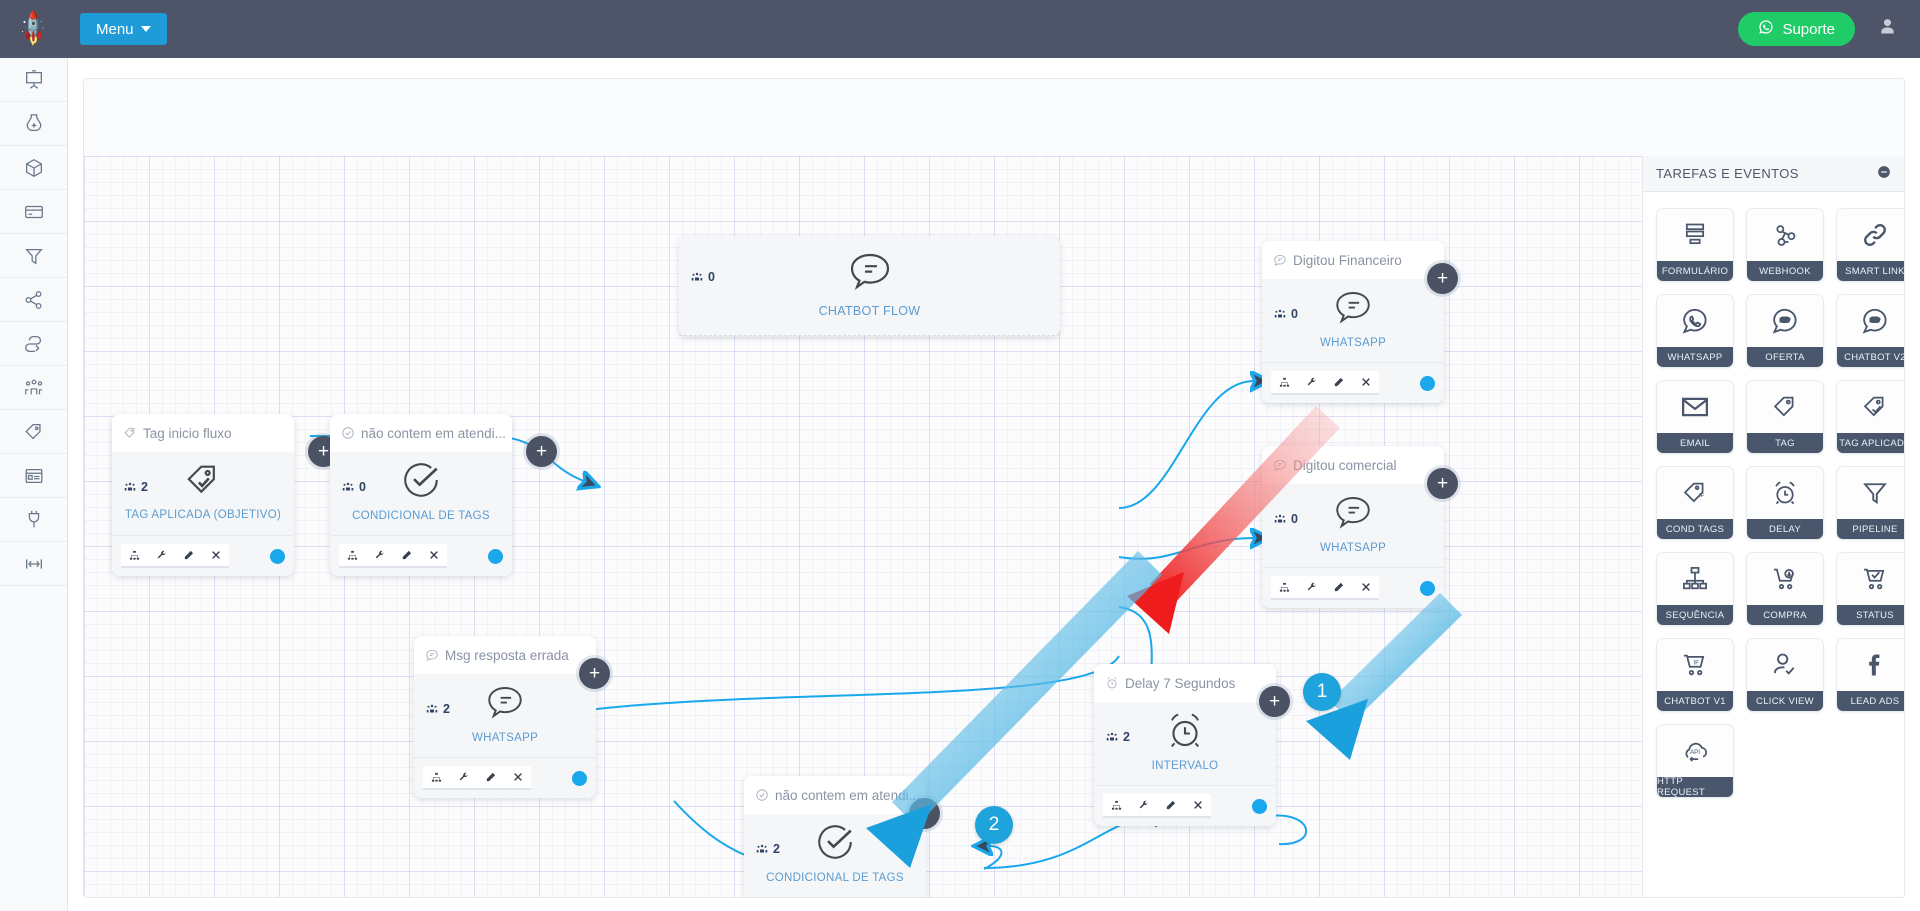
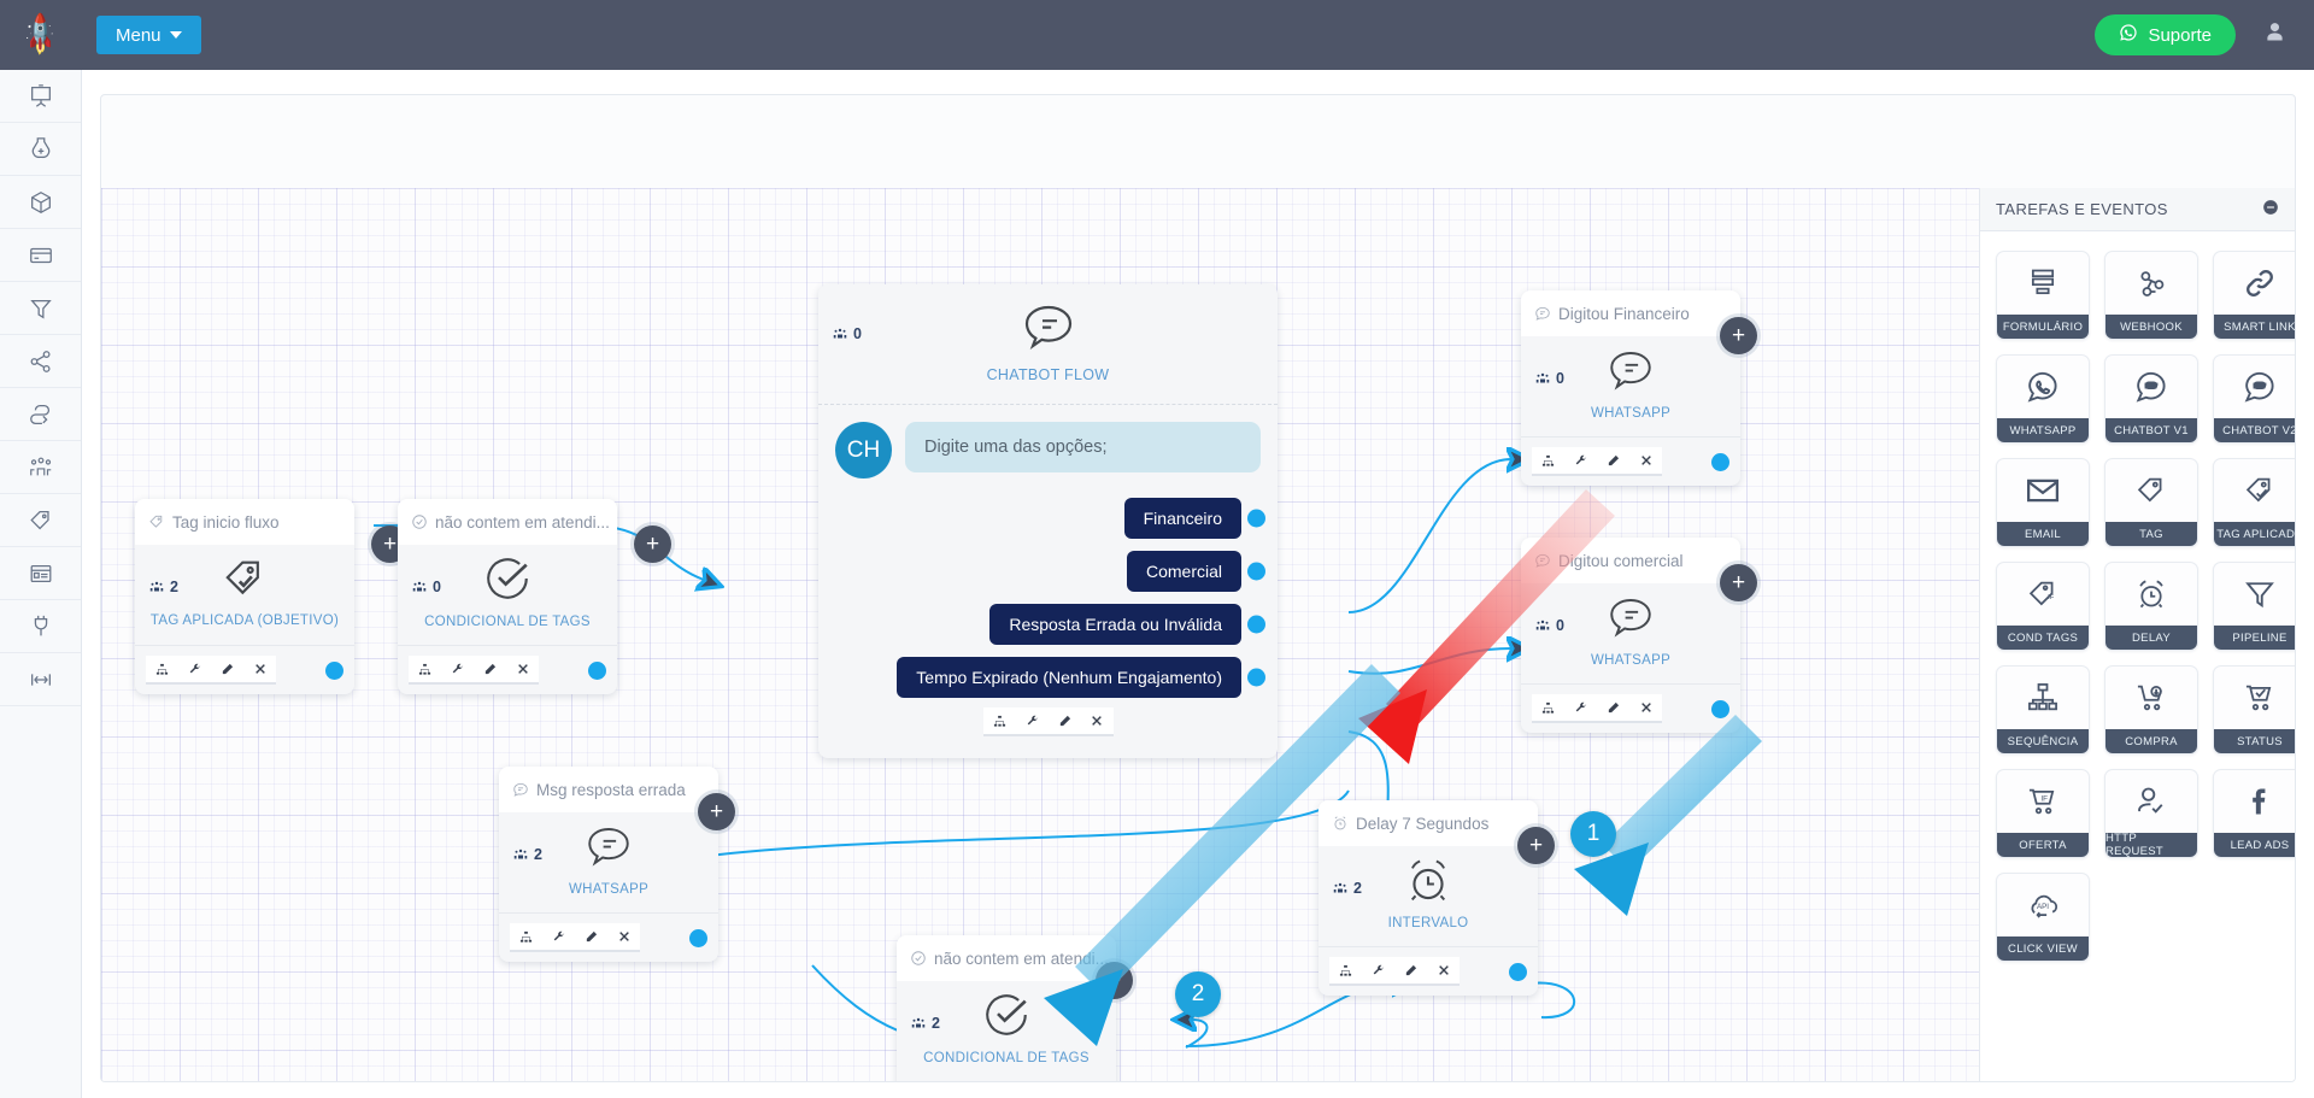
  Menu
  Suporte
  Tag inicio fluxo
  2
  TAG APLICADA (OBJETIVO)
  +
  não contem em atendi...
  0
  CONDICIONAL DE TAGS
  +
  0
  CHATBOT FLOW
+ CH
+ Digite uma das opções;
+ Financeiro
+ Comercial
+ Resposta Errada ou Inválida
+ Tempo Expirado (Nenhum Engajamento)
  Digitou Financeiro
  0
  WHATSAPP
  +
  gitou comercial
  0
  WHATSAPP
  +
  Msg resposta errada
  2
  WHATSAPP
  +
  Delay 7 Segundos
  2
  INTERVALO
  +
  não contem em aten
  2
  CONDICIONAL DE TAGS
  1
  2
  TAREFAS E EVENTOS
  FORMULÁRIO
  WEBHOOK
  SMART LINK
  WHATSAPP
- OFERTA
+ CHATBOT V1
  CHATBOT V2
  EMAIL
  TAG
  TAG APLICAD
  COND TAGS
  DELAY
  PIPELINE
  SEQUÊNCIA
  COMPRA
  STATUS
- CHATBOT V1
+ OFERTA
- CLICK VIEW
+ HTTP REQUEST
  LEAD ADS
- HTTP REQUEST
+ CLICK VIEW
